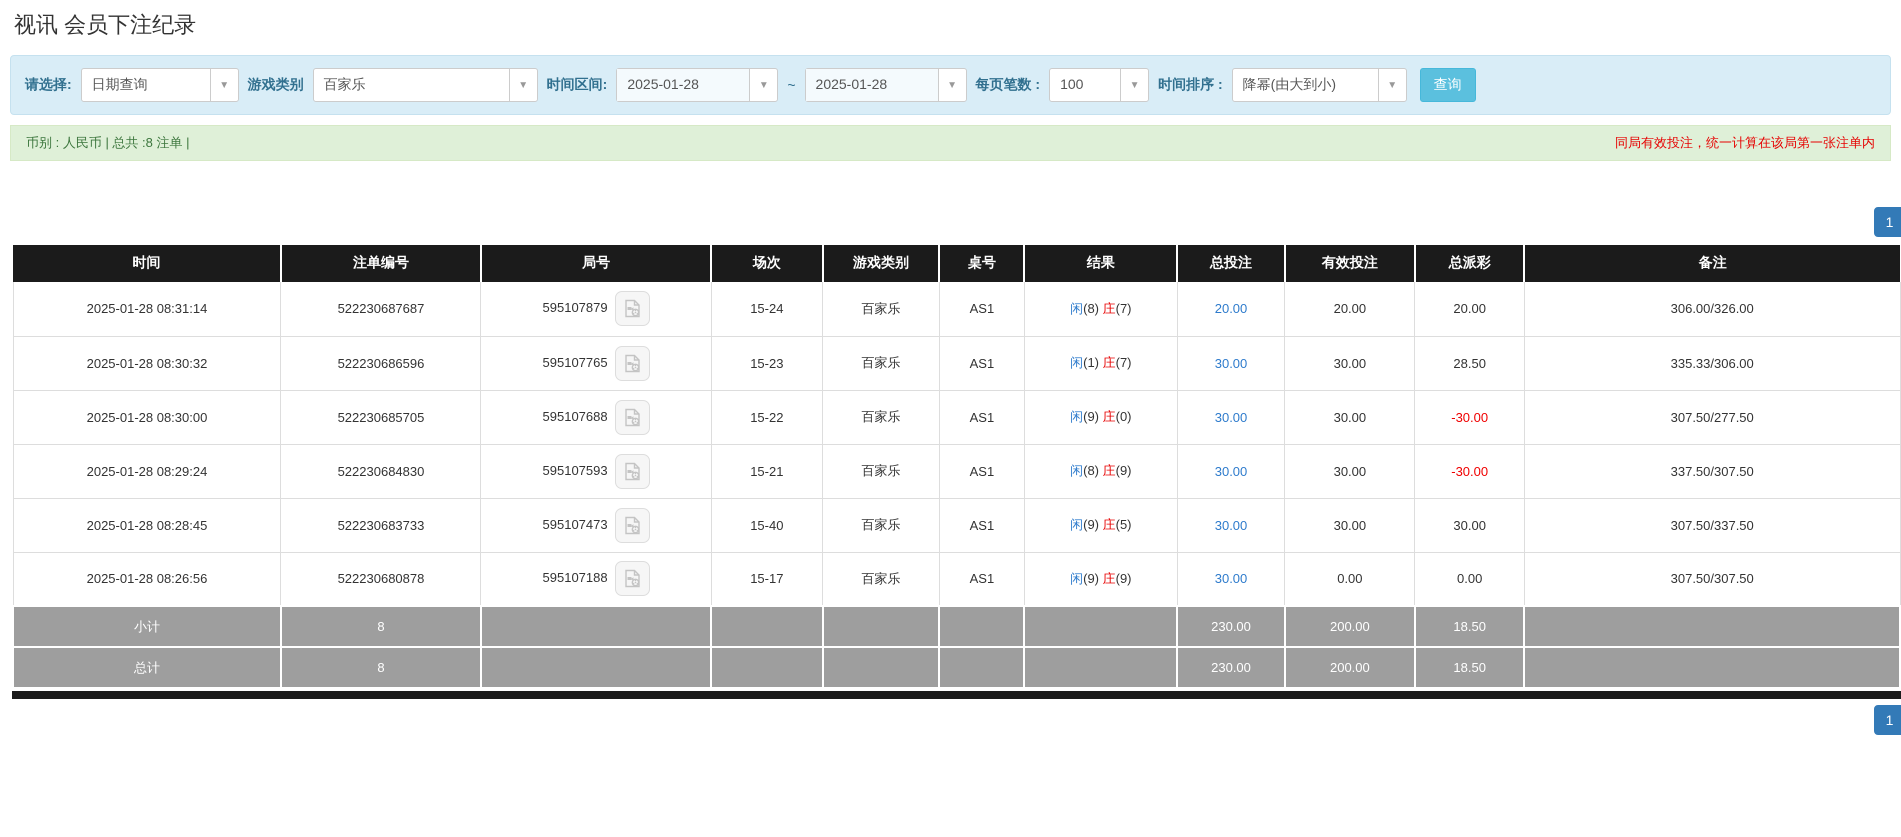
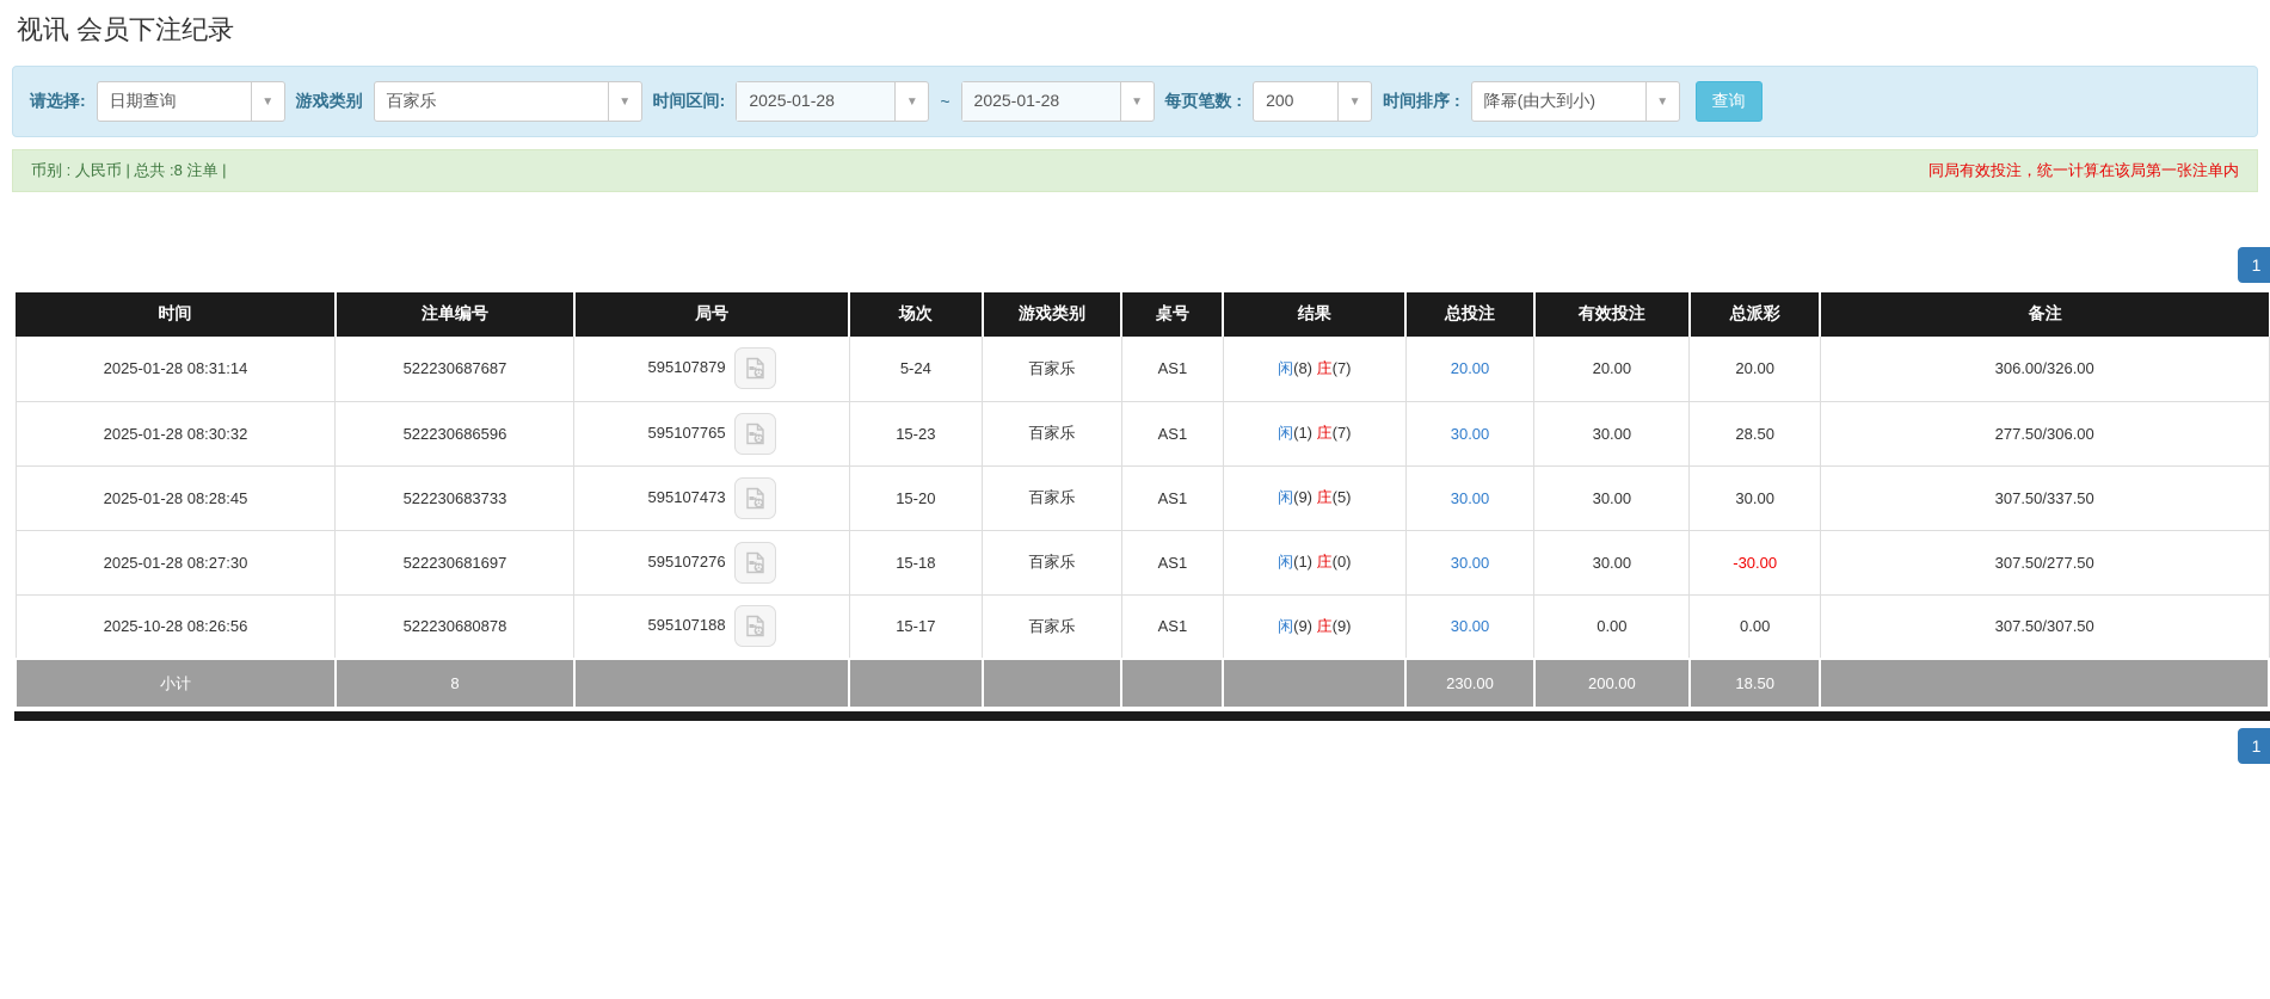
  视讯 会员下注纪录
  请选择:
  日期查询
  ▼
  游戏类别
  百家乐
  ▼
  时间区间:
  2025-01-28
  ▼
  ~
  2025-01-28
  ▼
  每页笔数 :
- 100
+ 200
  ▼
  时间排序 :
  降幂(由大到小)
  ▼
  查询
  币别 : 人民币 | 总共 :8 注单 |
  同局有效投注，统一计算在该局第一张注单内
  1
  时间	注单编号	局号	场次	游戏类别	桌号	结果	总投注	有效投注	总派彩	备注
- 2025-01-28 08:31:14	522230687687	595107879	15-24	百家乐	AS1	闲(8) 庄(7)	20.00	20.00	20.00	306.00/326.00
+ 2025-01-28 08:31:14	522230687687	595107879	5-24	百家乐	AS1	闲(8) 庄(7)	20.00	20.00	20.00	306.00/326.00
- 2025-01-28 08:30:32	522230686596	595107765	15-23	百家乐	AS1	闲(1) 庄(7)	30.00	30.00	28.50	335.33/306.00
+ 2025-01-28 08:30:32	522230686596	595107765	15-23	百家乐	AS1	闲(1) 庄(7)	30.00	30.00	28.50	277.50/306.00
- 2025-01-28 08:30:00	522230685705	595107688	15-22	百家乐	AS1	闲(9) 庄(0)	30.00	30.00	-30.00	307.50/277.50
- 2025-01-28 08:29:24	522230684830	595107593	15-21	百家乐	AS1	闲(8) 庄(9)	30.00	30.00	-30.00	337.50/307.50
- 2025-01-28 08:28:45	522230683733	595107473	15-40	百家乐	AS1	闲(9) 庄(5)	30.00	30.00	30.00	307.50/337.50
+ 2025-01-28 08:28:45	522230683733	595107473	15-20	百家乐	AS1	闲(9) 庄(5)	30.00	30.00	30.00	307.50/337.50
+ 2025-01-28 08:27:30	522230681697	595107276	15-18	百家乐	AS1	闲(1) 庄(0)	30.00	30.00	-30.00	307.50/277.50
- 2025-01-28 08:26:56	522230680878	595107188	15-17	百家乐	AS1	闲(9) 庄(9)	30.00	0.00	0.00	307.50/307.50
+ 2025-10-28 08:26:56	522230680878	595107188	15-17	百家乐	AS1	闲(9) 庄(9)	30.00	0.00	0.00	307.50/307.50
  小计	8						230.00	200.00	18.50
- 总计	8						230.00	200.00	18.50
  1
